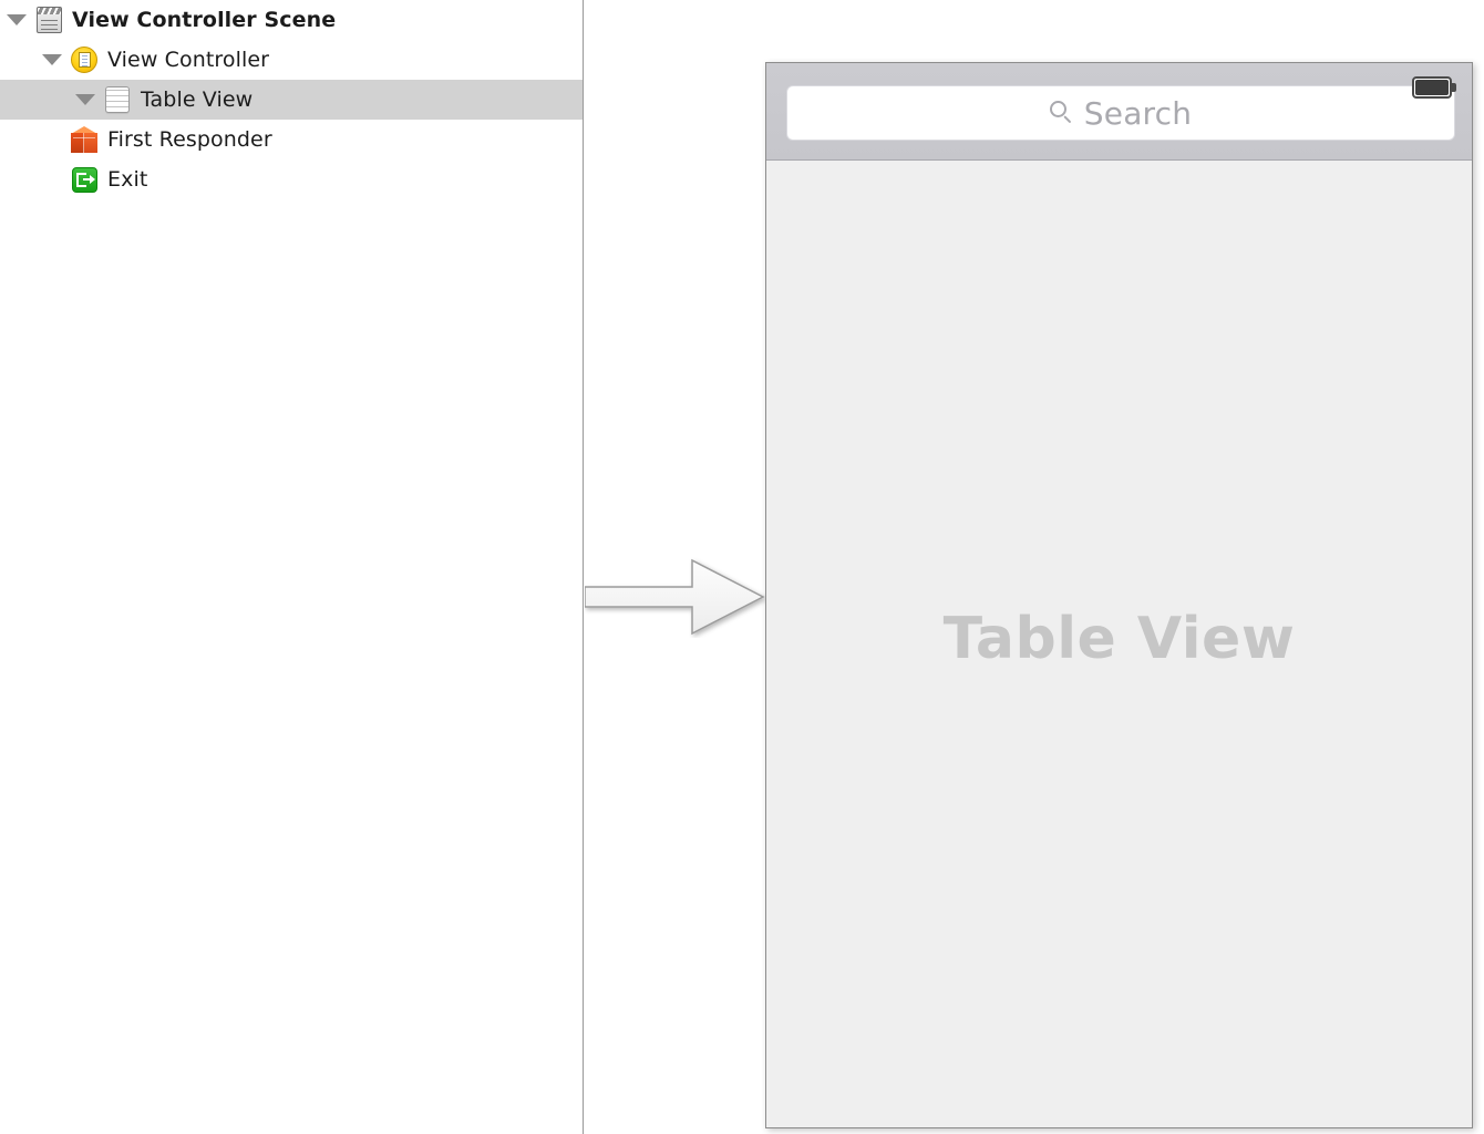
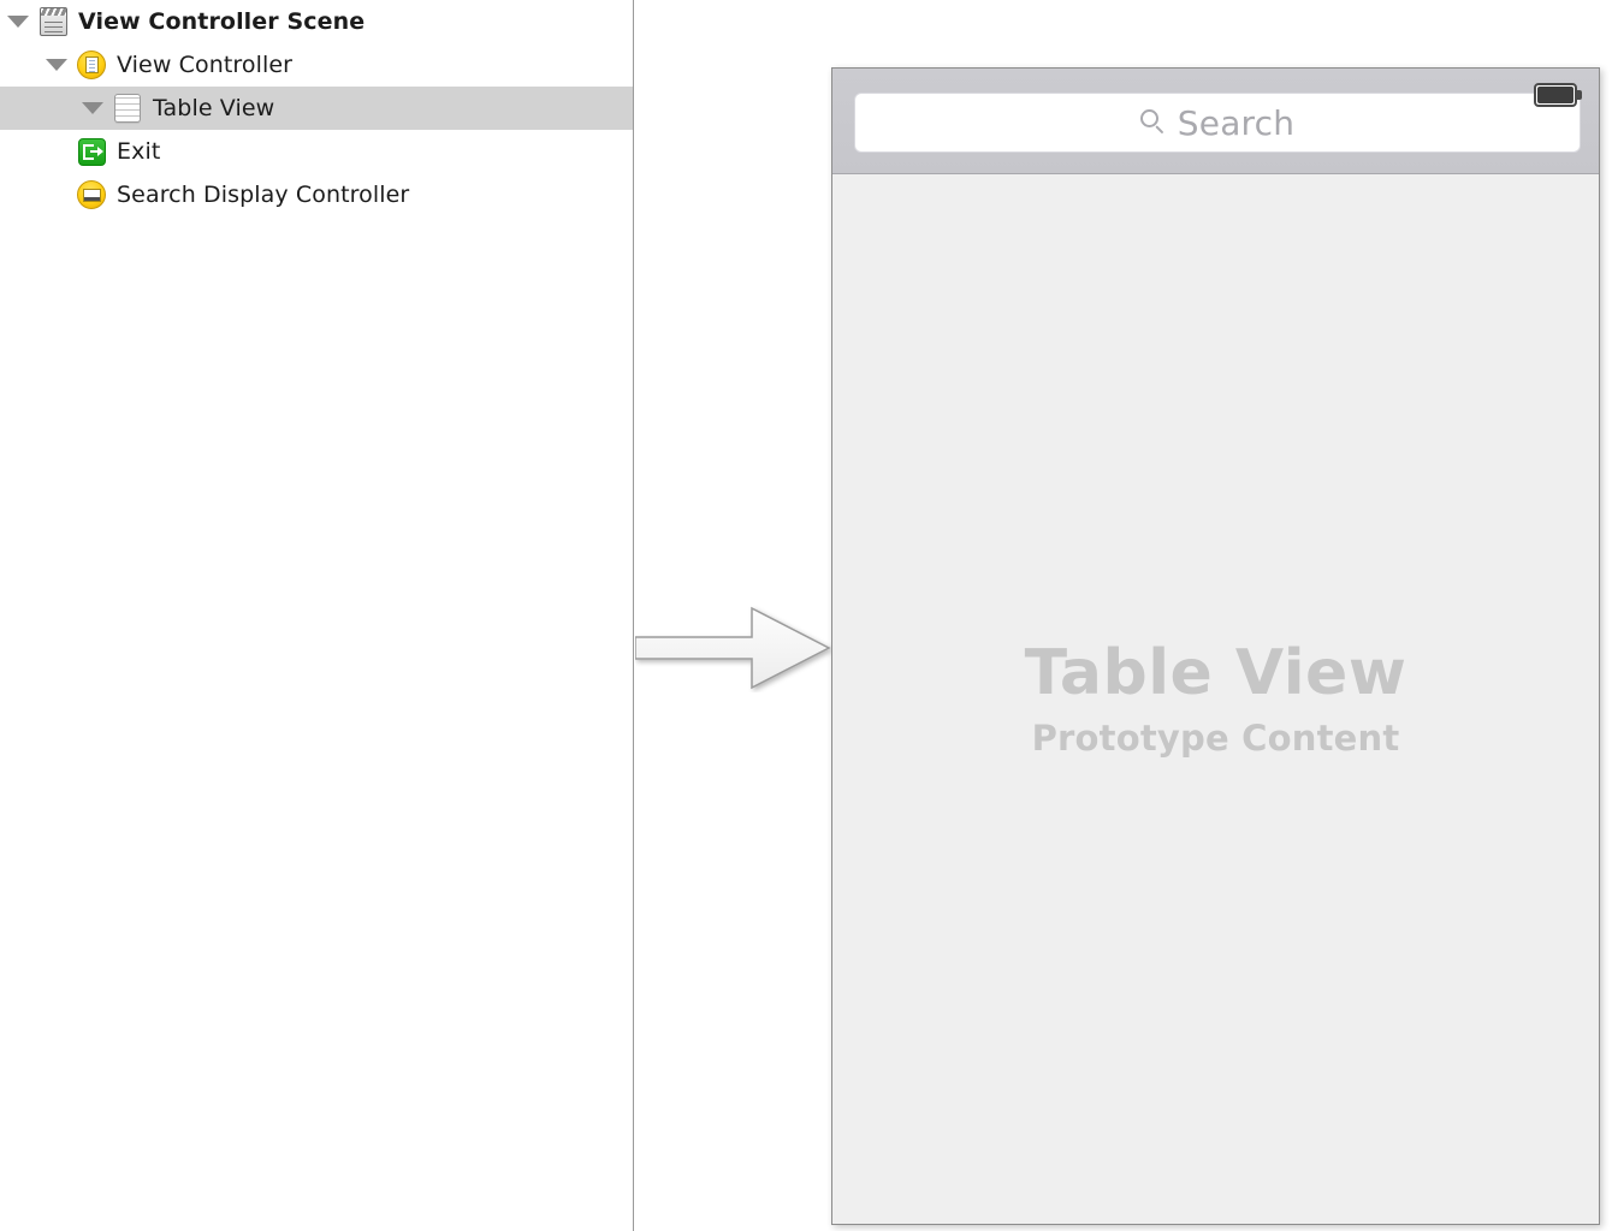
  View Controller Scene
  View Controller
  Table View
- First Responder
  Exit
+ Search Display Controller
  Search
  Table View
+ Prototype Content
